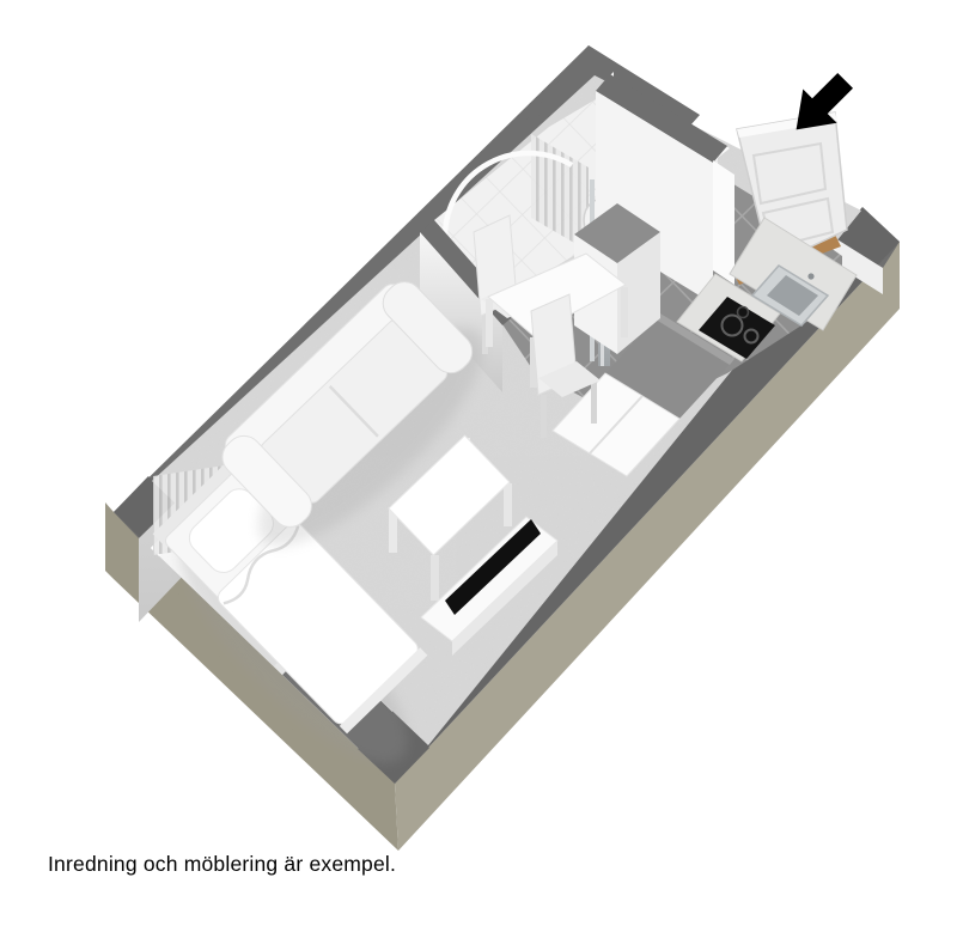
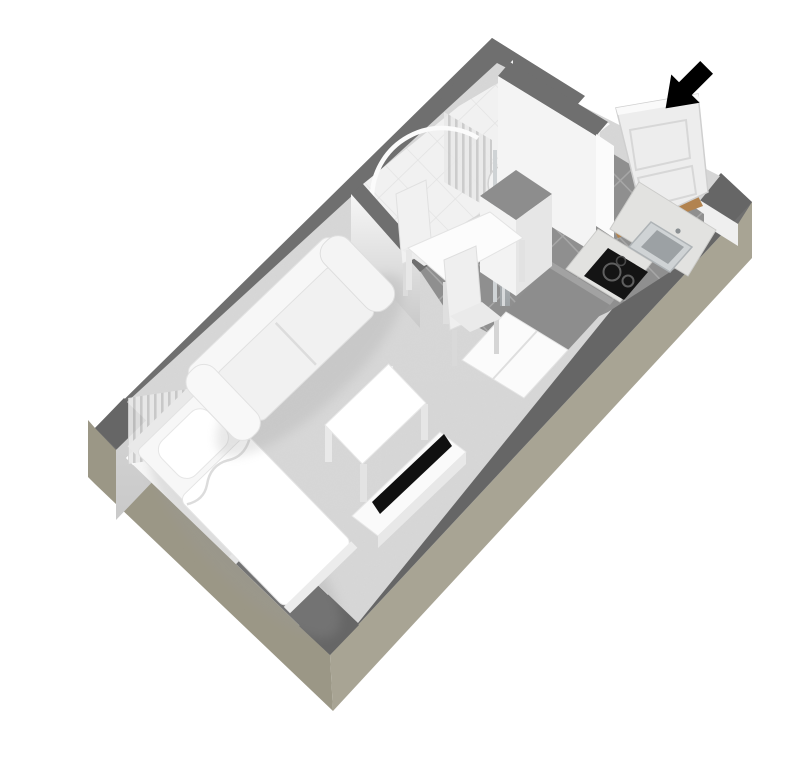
- Inredning och möblering är exempel.
